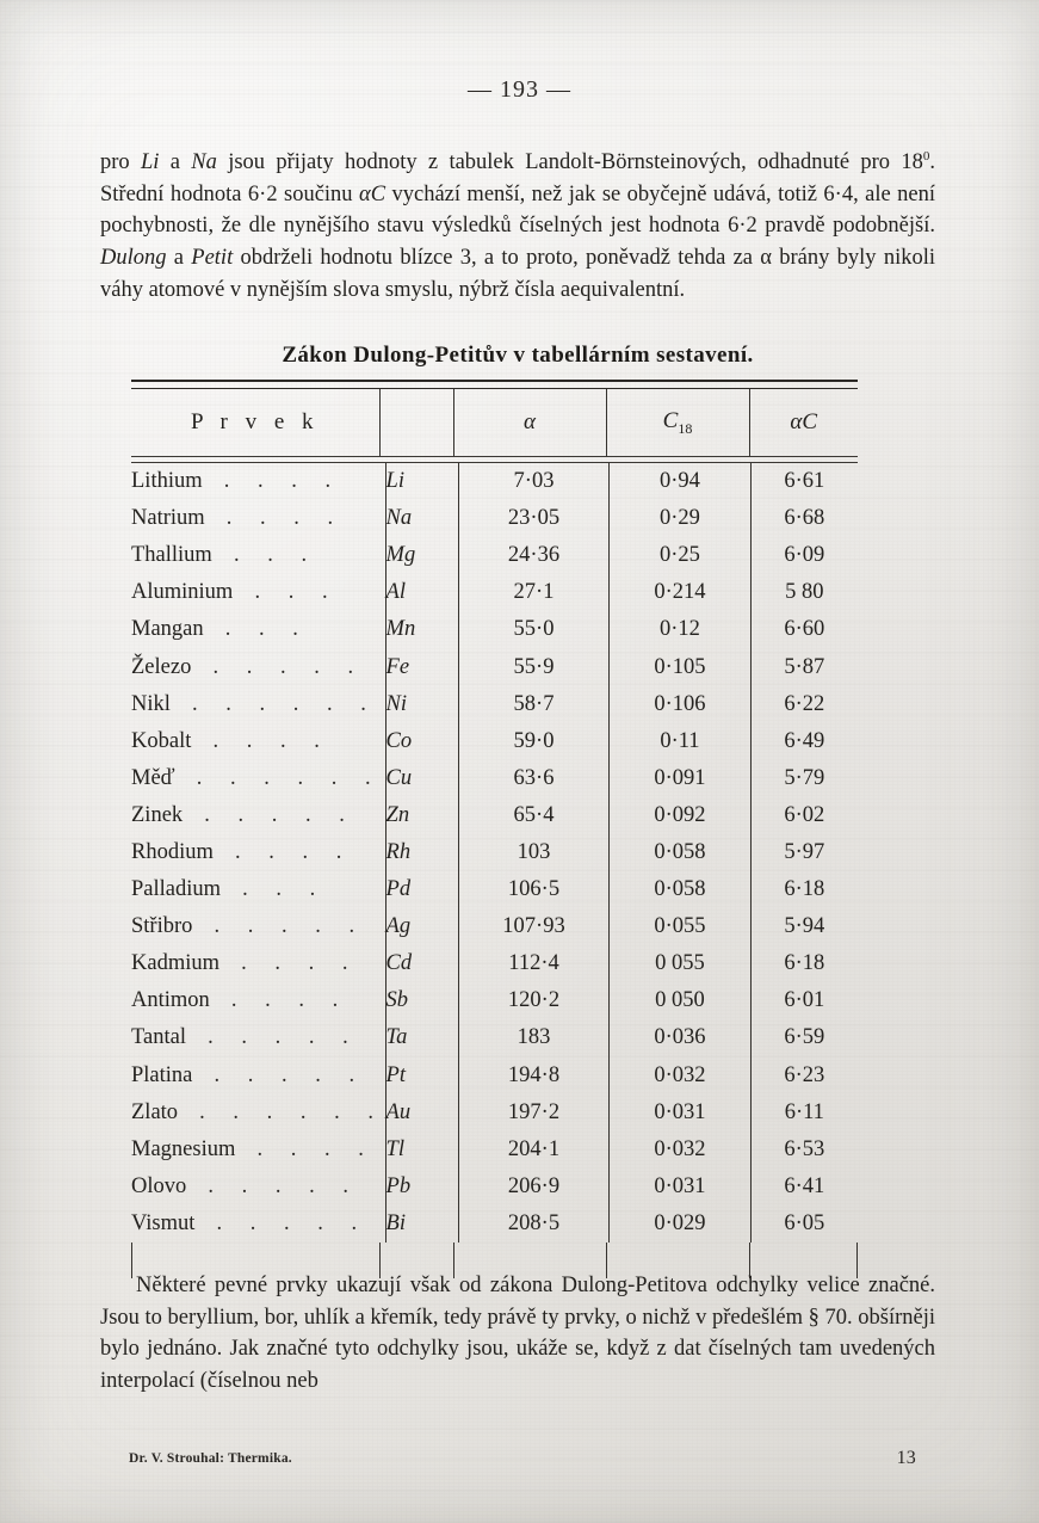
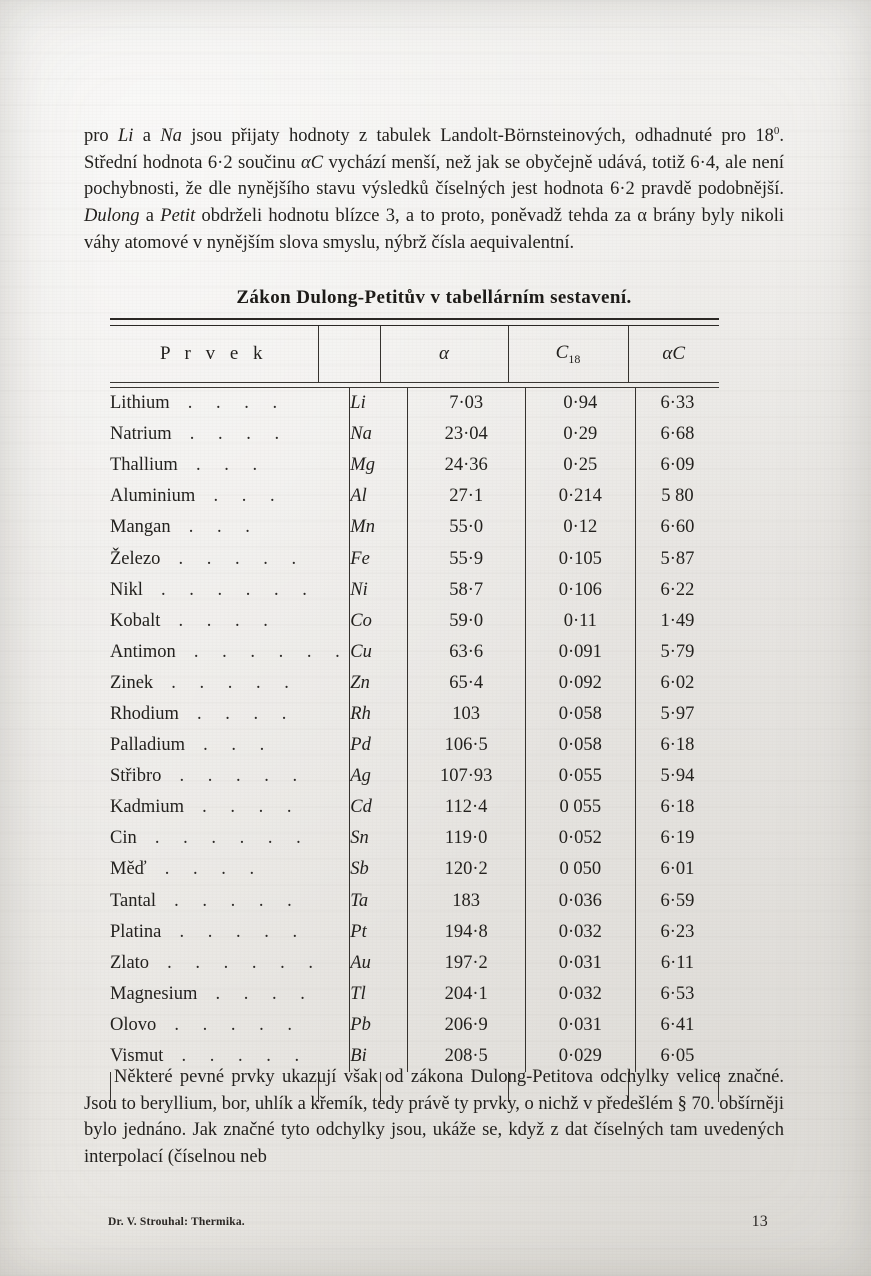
- — 193 —
  pro Li a Na jsou přijaty hodnoty z tabulek Landolt-Börnsteinových, odhadnuté pro 180. Střední hodnota 6·2 součinu αC vychází menší, než jak se obyčejně udává, totiž 6·4, ale není pochybnosti, že dle nynějšího stavu výsledků číselných jest hodnota 6·2 pravdě podobnější. Dulong a Petit obdrželi hodnotu blízce 3, a to proto, poněvadž tehda za α brány byly nikoli váhy atomové v nynějším slova smyslu, nýbrž čísla aequivalentní.
  Zákon Dulong-Petitův v tabellárním sestavení.
  P r v e k		α	C18	αC
- Lithium . . . .	Li	7·03	0·94	6·61
+ Lithium . . . .	Li	7·03	0·94	6·33
- Natrium . . . .	Na	23·05	0·29	6·68
+ Natrium . . . .	Na	23·04	0·29	6·68
  Thallium . . .	Mg	24·36	0·25	6·09
  Aluminium . . .	Al	27·1	0·214	5 80
  Mangan . . .	Mn	55·0	0·12	6·60
  Železo . . . . .	Fe	55·9	0·105	5·87
  Nikl . . . . . .	Ni	58·7	0·106	6·22
- Kobalt . . . .	Co	59·0	0·11	6·49
+ Kobalt . . . .	Co	59·0	0·11	1·49
- Měď . . . . . .	Cu	63·6	0·091	5·79
+ Antimon . . . . . .	Cu	63·6	0·091	5·79
  Zinek . . . . .	Zn	65·4	0·092	6·02
  Rhodium . . . .	Rh	103	0·058	5·97
  Palladium . . .	Pd	106·5	0·058	6·18
  Střibro . . . . .	Ag	107·93	0·055	5·94
  Kadmium . . . .	Cd	112·4	0 055	6·18
+ Cin . . . . . .	Sn	119·0	0·052	6·19
- Antimon . . . .	Sb	120·2	0 050	6·01
+ Měď . . . .	Sb	120·2	0 050	6·01
  Tantal . . . . .	Ta	183	0·036	6·59
  Platina . . . . .	Pt	194·8	0·032	6·23
  Zlato . . . . . .	Au	197·2	0·031	6·11
  Magnesium . . . .	Tl	204·1	0·032	6·53
  Olovo . . . . .	Pb	206·9	0·031	6·41
  Vismut . . . . .	Bi	208·5	0·029	6·05
  Některé pevné prvky ukazují však od zákona Dulong-Petitova odchylky velice značné. Jsou to beryllium, bor, uhlík a křemík, tedy právě ty prvky, o nichž v předešlém § 70. obšírněji bylo jednáno. Jak značné tyto odchylky jsou, ukáže se, když z dat číselných tam uvedených interpolací (číselnou neb
  Dr. V. Strouhal: Thermika.
  13
